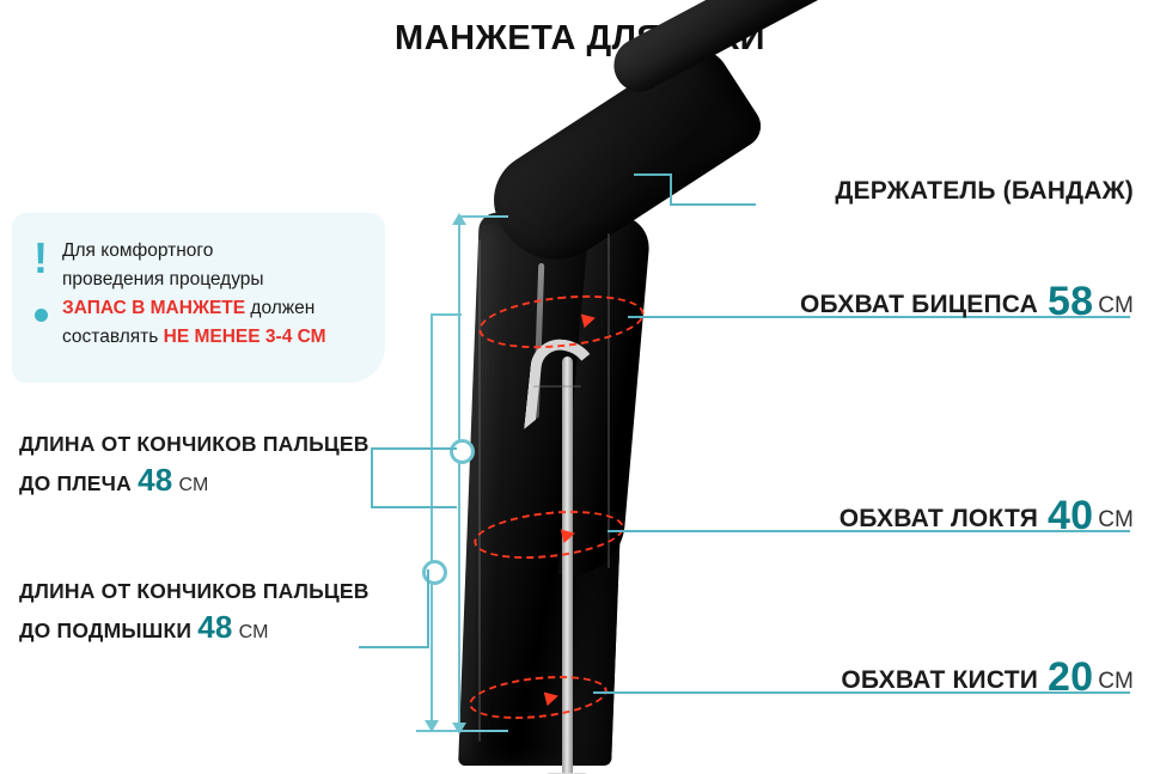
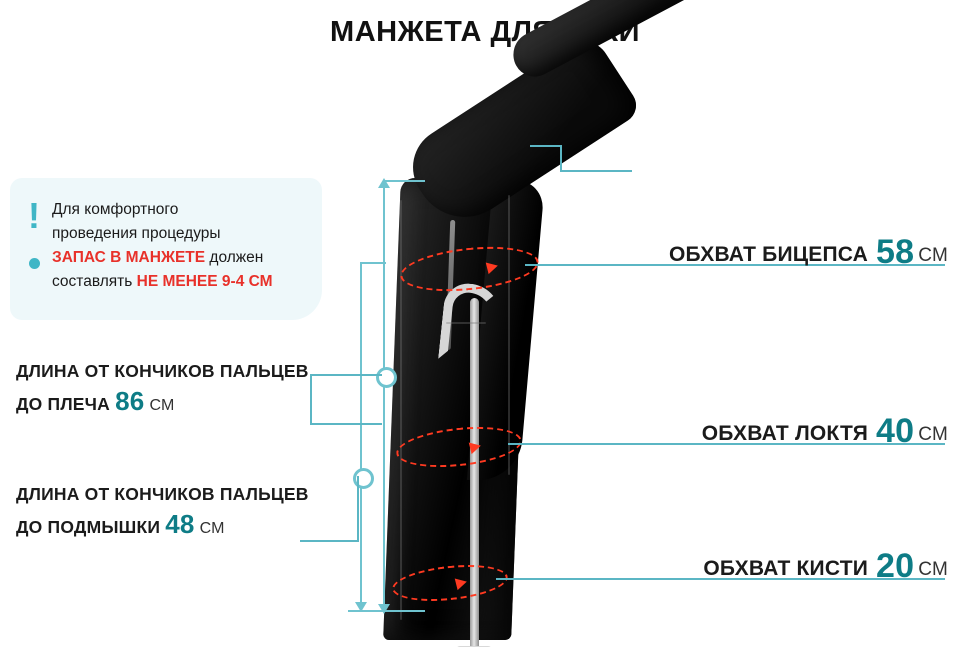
  МАНЖЕТА ДЛИ
- ДЕРЖАТЕЛЬ (БАНДАЖ)
  ОБХВАТ БИЦЕПСА 58 СМ
  ОБХВАТ ЛОКТЯ 40 СМ
  ОБХВАТ КИСТИ 20 СМ
  !
  Для комфортного
  проведения процедуры
  ЗАПАС В МАНЖЕТЕ должен
- составлять НЕ МЕНЕЕ 3-4 СМ
+ составлять НЕ МЕНЕЕ 9-4 СМ
  ДЛИНА ОТ КОНЧИКОВ ПАЛЬЦЕВ
- ДО ПЛЕЧА 48 СМ
+ ДО ПЛЕЧА 86 СМ
  ДЛИНА ОТ КОНЧИКОВ ПАЛЬЦЕВ
  ДО ПОДМЫШКИ 48 СМ
